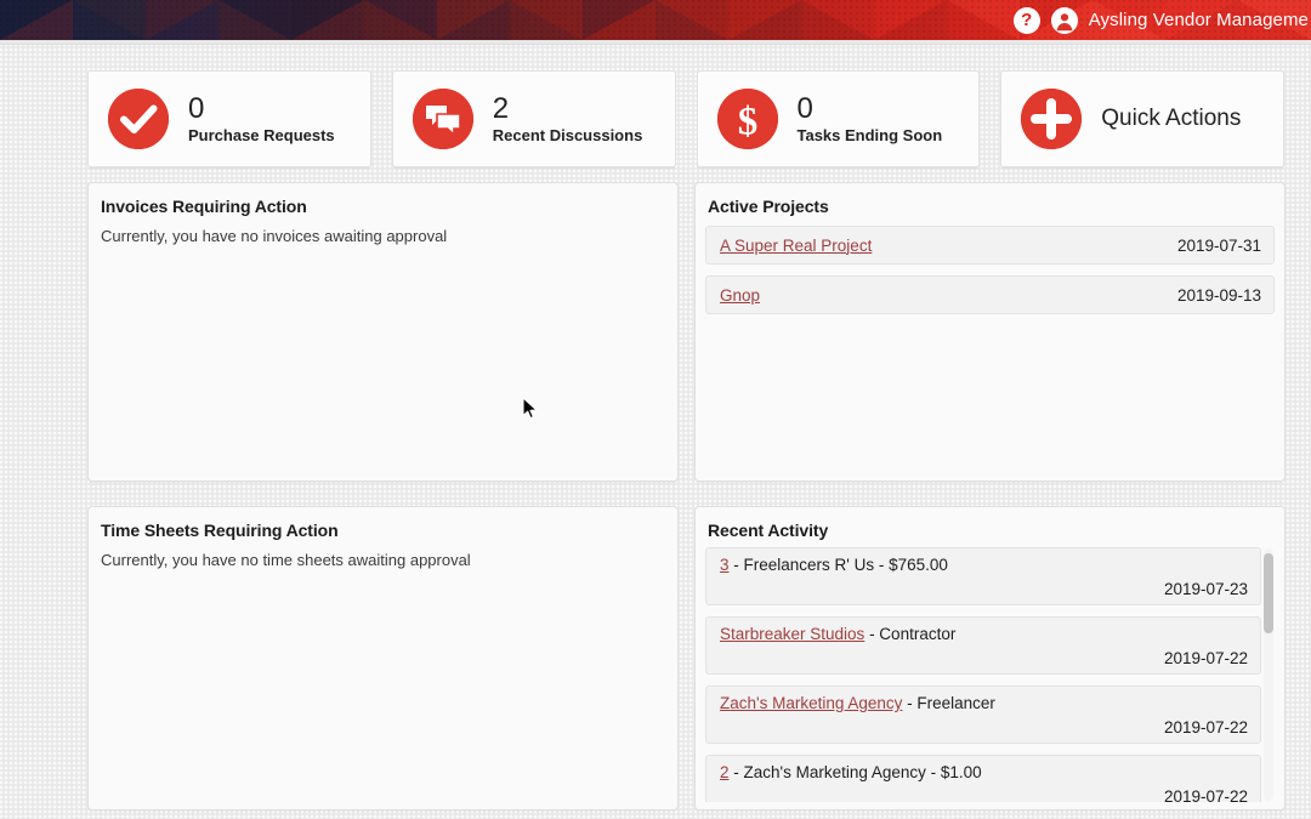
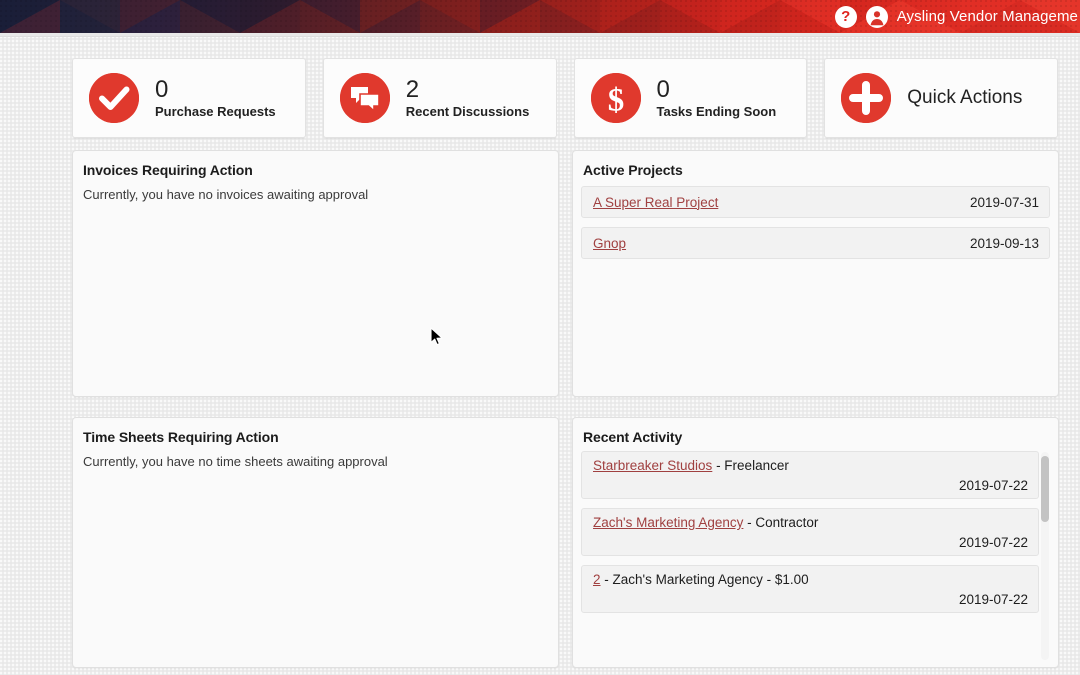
  ?
  Aysling Vendor Manageme
  0
  Purchase Requests
  2
  Recent Discussions
  $
  0
  Tasks Ending Soon
  Quick Actions
  Invoices Requiring Action
  Currently, you have no invoices awaiting approval
  Active Projects
  A Super Real Project
  2019-07-31
  Gnop
  2019-09-13
  Time Sheets Requiring Action
  Currently, you have no time sheets awaiting approval
  Recent Activity
- 3 - Freelancers R' Us - $765.00
- 2019-07-23
- Starbreaker Studios - Contractor
+ Starbreaker Studios - Freelancer
  2019-07-22
- Zach's Marketing Agency - Freelancer
+ Zach's Marketing Agency - Contractor
  2019-07-22
  2 - Zach's Marketing Agency - $1.00
  2019-07-22
